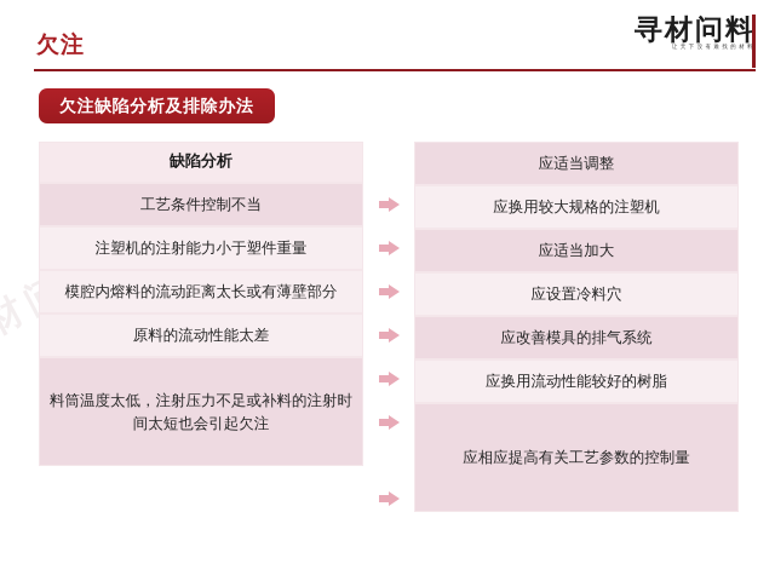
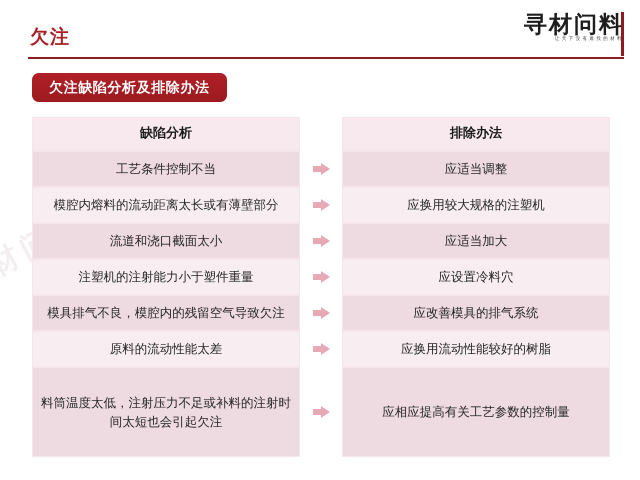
  欠注
  寻材问料
  欠注缺陷分析及排除办法
  缺陷分析
  工艺条件控制不当
- 注塑机的注射能力小于塑件重量
+ 模腔内熔料的流动距离太长或有薄壁部分
+ 流道和浇口截面太小
- 模腔内熔料的流动距离太长或有薄壁部分
+ 注塑机的注射能力小于塑件重量
+ 模具排气不良，模腔内的残留空气导致欠注
  原料的流动性能太差
  料筒温度太低，注射压力不足或补料的注射时间太短也会引起欠注
+ 排除办法
  应适当调整
  应换用较大规格的注塑机
  应适当加大
  应设置冷料穴
  应改善模具的排气系统
  应换用流动性能较好的树脂
  应相应提高有关工艺参数的控制量
